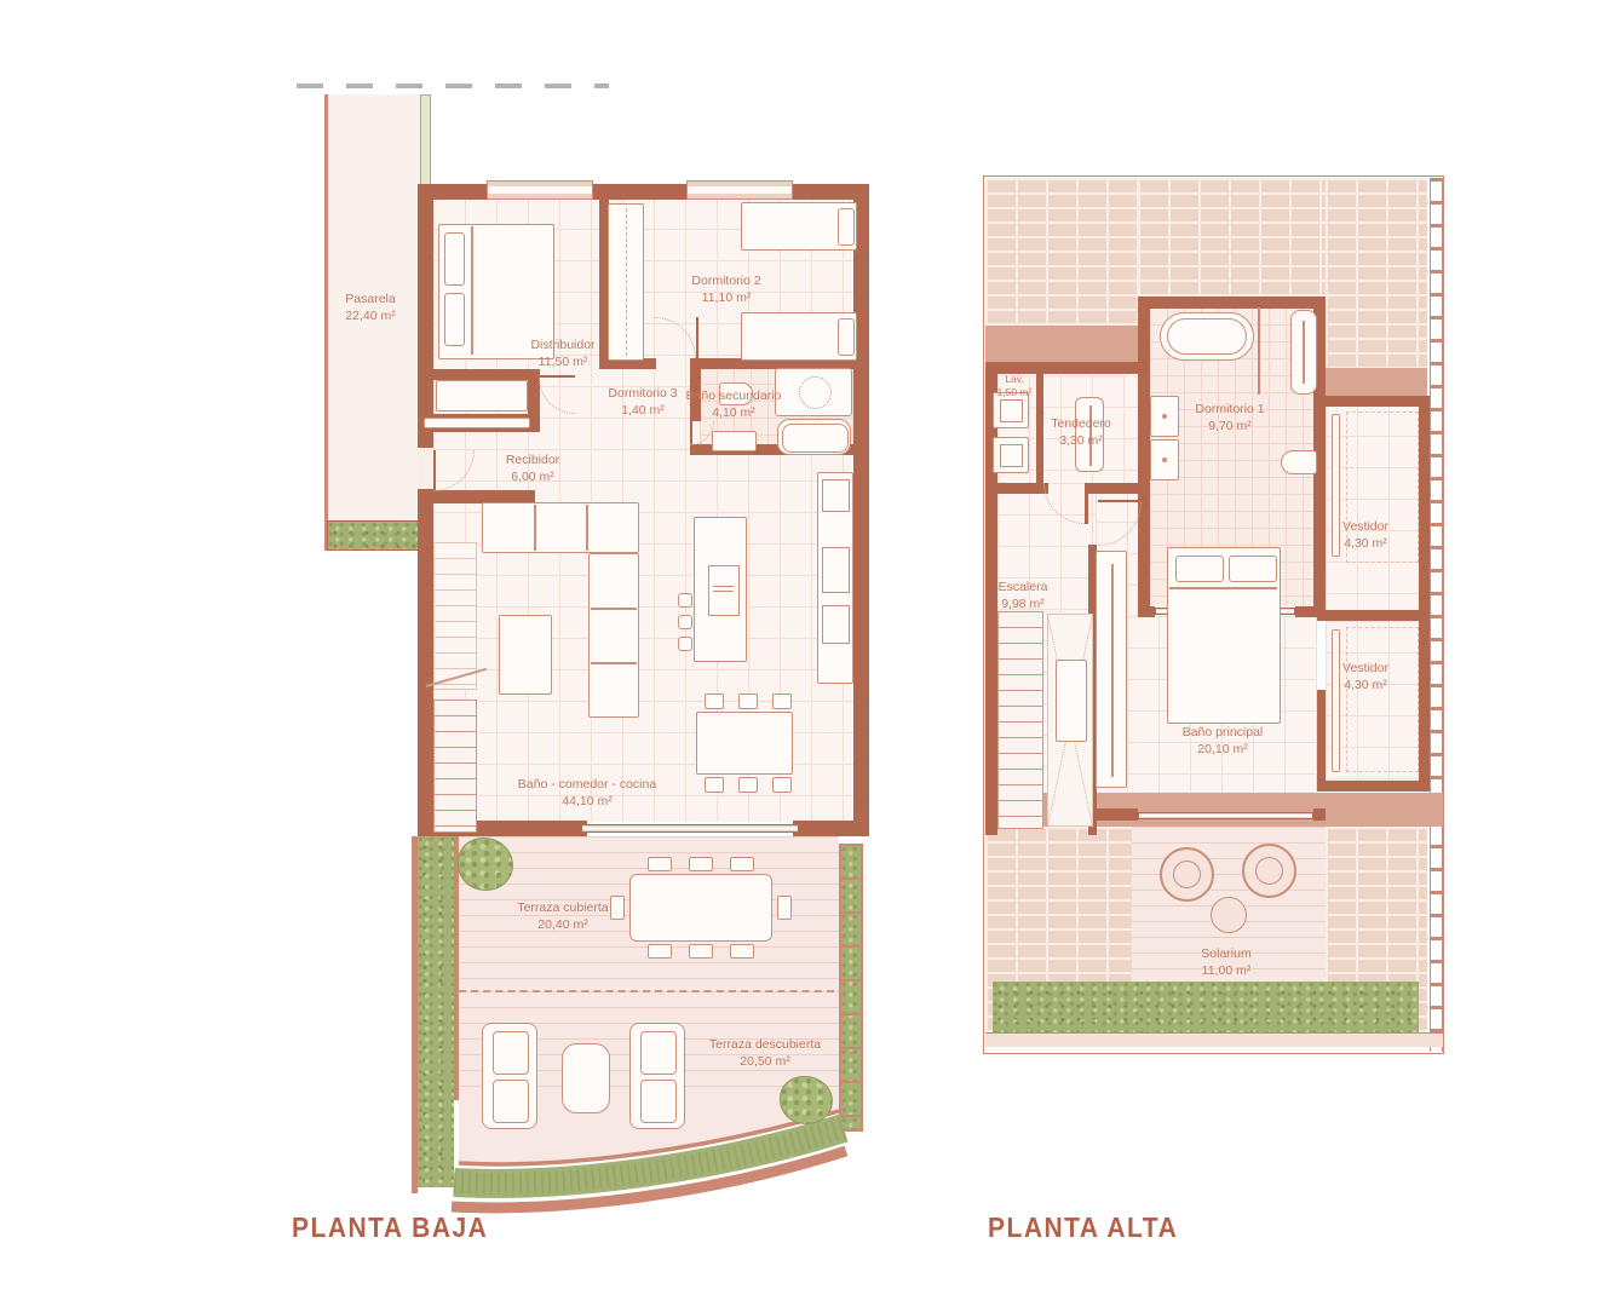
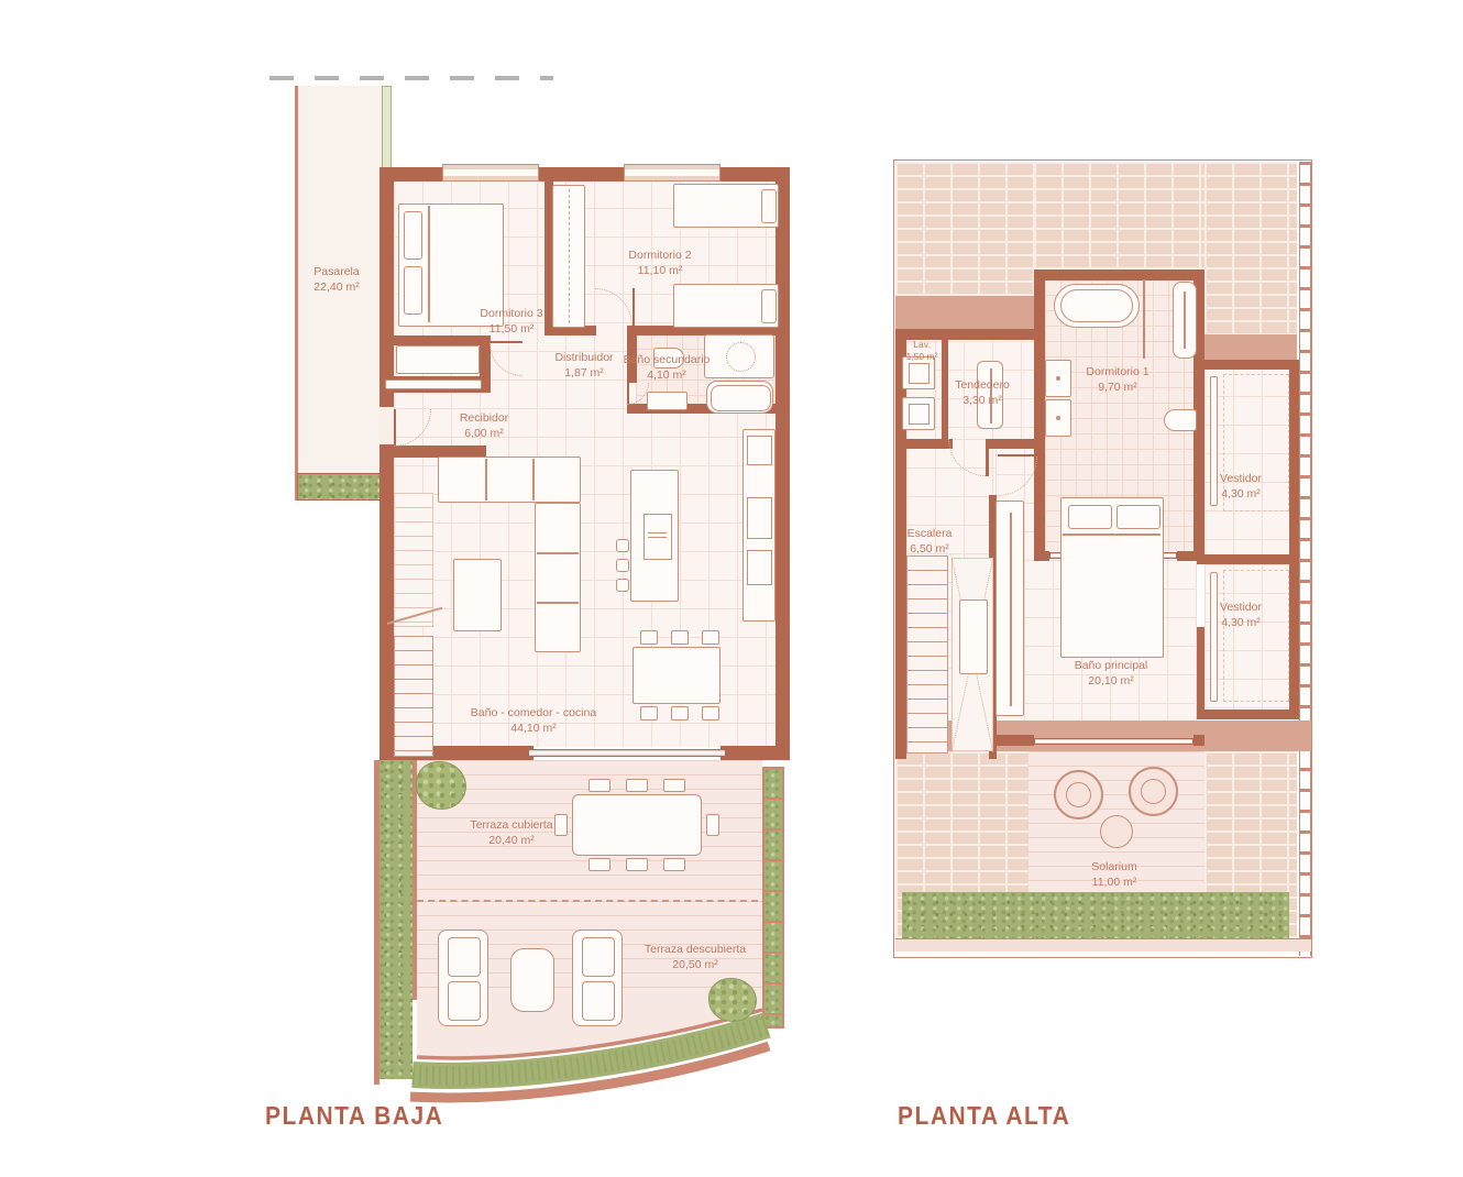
  Pasarela
  22,40 m²
- Distribuidor
+ Dormitorio 3
  11,50 m²
  Dormitorio 2
  11,10 m²
- Dormitorio 3
+ Distribuidor
- 1,40 m²
+ 1,87 m²
  Baño secundario
  4,10 m²
  Recibidor
  6,00 m²
  Baño - comedor - cocina
  44,10 m²
  Terraza cubierta
  20,40 m²
  Terraza descubierta
  20,50 m²
  PLANTA BAJA
  Lav.
  1,50 m²
  Tendedero
  3,30 m²
  Dormitorio 1
  9,70 m²
  Vestidor
  4,30 m²
  Vestidor
  4,30 m²
  Escalera
- 9,98 m²
+ 6,50 m²
  Baño principal
  20,10 m²
  Solarium
  11,00 m²
  PLANTA ALTA
